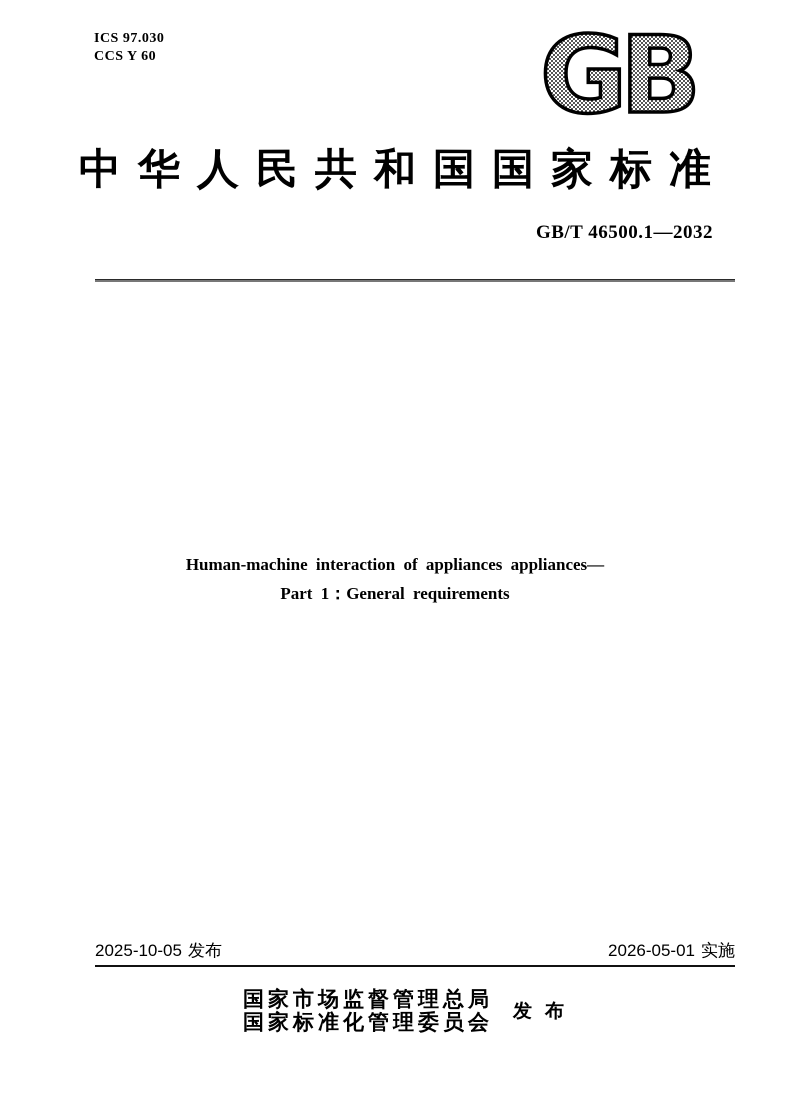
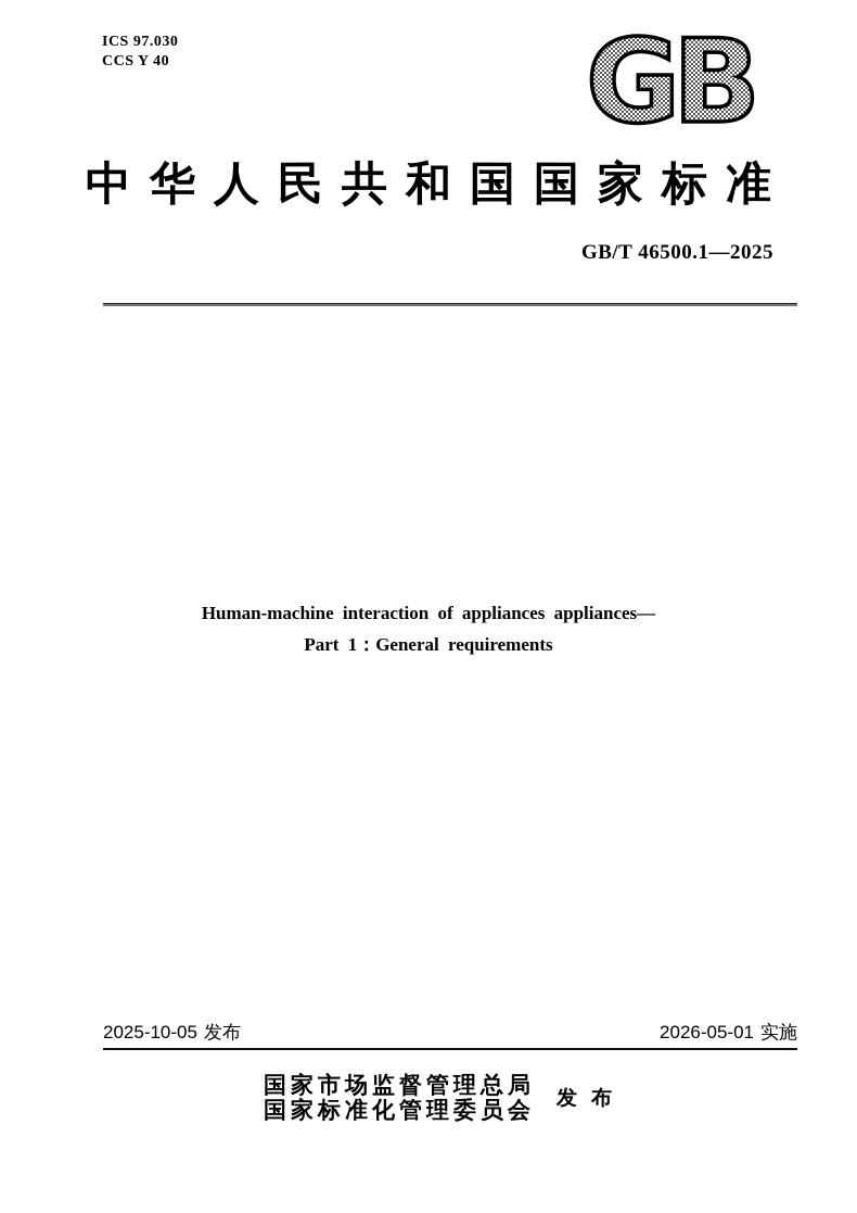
  ICS 97.030
- CCS Y 60
+ CCS Y 40
  GB
  中华人民共和国国家标准
- GB/T 46500.1—2032
+ GB/T 46500.1—2025
  Human-machine interaction of appliances appliances—
  Part 1：General requirements
  2025-10-05 发布
  2026-05-01 实施
  国家市场监督管理总局
  国家标准化管理委员会
  发布
